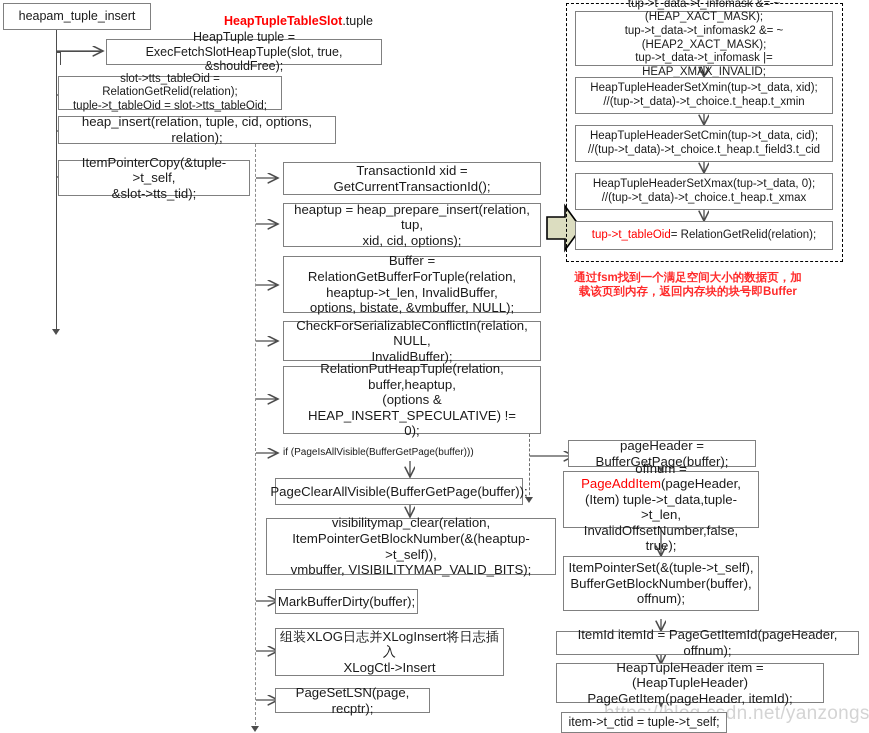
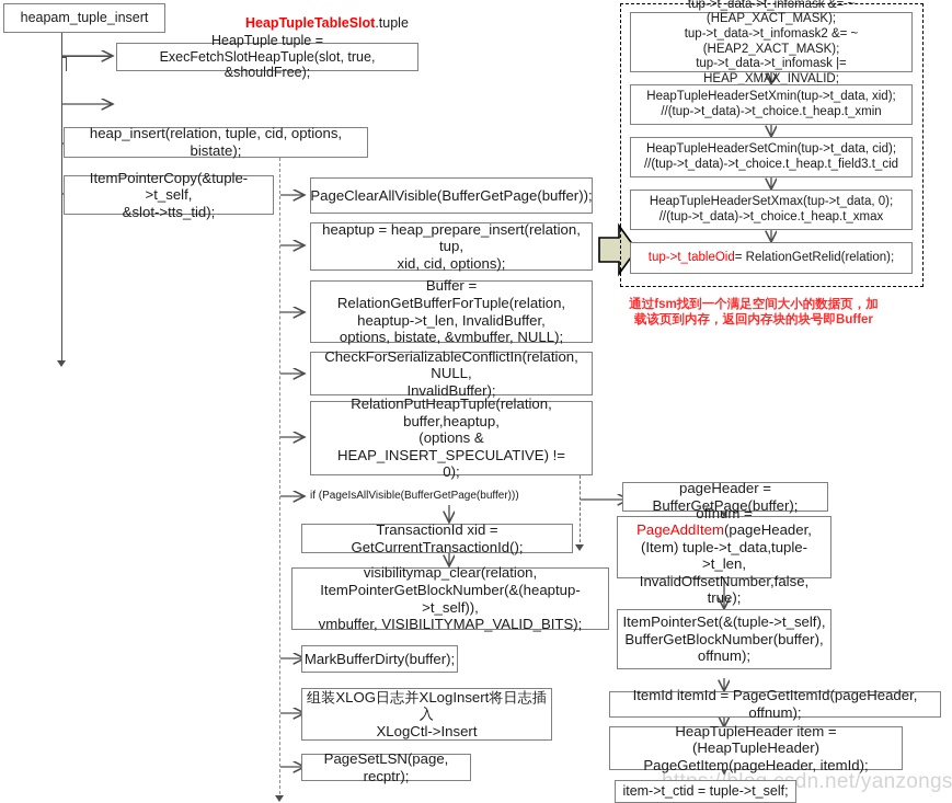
  heapam_tuple_insert
  HeapTupleTableSlot
  .tuple
  HeapTuple tuple = ExecFetchSlotHeapTuple(slot, true, &shouldFree);
- slot->tts_tableOid = RelationGetRelid(relation);
- tuple->t_tableOid = slot->tts_tableOid;
- heap_insert(relation, tuple, cid, options, relation);
+ heap_insert(relation, tuple, cid, options, bistate);
  ItemPointerCopy(&tuple->t_self,
  &slot->tts_tid);
- TransactionId xid = GetCurrentTransactionId();
+ PageClearAllVisible(BufferGetPage(buffer));
  heaptup = heap_prepare_insert(relation, tup,
  xid, cid, options);
  Buffer = RelationGetBufferForTuple(relation,
  heaptup->t_len, InvalidBuffer,
  options, bistate, &vmbuffer, NULL);
  CheckForSerializableConflictIn(relation, NULL,
  InvalidBuffer);
  RelationPutHeapTuple(relation,
  buffer,heaptup,
  (options & HEAP_INSERT_SPECULATIVE) !=
  0);
  if (PageIsAllVisible(BufferGetPage(buffer)))
- PageClearAllVisible(BufferGetPage(buffer));
+ TransactionId xid = GetCurrentTransactionId();
  visibilitymap_clear(relation,
  ItemPointerGetBlockNumber(&(heaptup->t_self)),
  vmbuffer, VISIBILITYMAP_VALID_BITS);
  MarkBufferDirty(buffer);
  组装XLOG日志并XLogInsert将日志插入
  XLogCtl->Insert
  PageSetLSN(page, recptr);
  通过fsm找到一个满足空间大小的数据页，加
  载该页到内存，返回内存块的块号即Buffer
  tup->t_data->t_infomask &= ~(HEAP_XACT_MASK);
  tup->t_data->t_infomask2 &= ~(HEAP2_XACT_MASK);
  tup->t_data->t_infomask |= HEAP_XMAX_INVALID;
  HeapTupleHeaderSetXmin(tup->t_data, xid);
  //(tup->t_data)->t_choice.t_heap.t_xmin
  HeapTupleHeaderSetCmin(tup->t_data, cid);
  //(tup->t_data)->t_choice.t_heap.t_field3.t_cid
  HeapTupleHeaderSetXmax(tup->t_data, 0);
  //(tup->t_data)->t_choice.t_heap.t_xmax
  tup->t_tableOid
  = RelationGetRelid(relation);
  pageHeader = BufferGetPage(buffer);
  offnum = PageAddItem(pageHeader,
  (Item) tuple->t_data,tuple->t_len,
  InvalidOffsetNumber,false, true);
  ItemPointerSet(&(tuple->t_self),
  BufferGetBlockNumber(buffer),
  offnum);
  ItemId itemId = PageGetItemId(pageHeader, offnum);
  HeapTupleHeader item = (HeapTupleHeader)
  PageGetItem(pageHeader, itemId);
  item->t_ctid = tuple->t_self;
